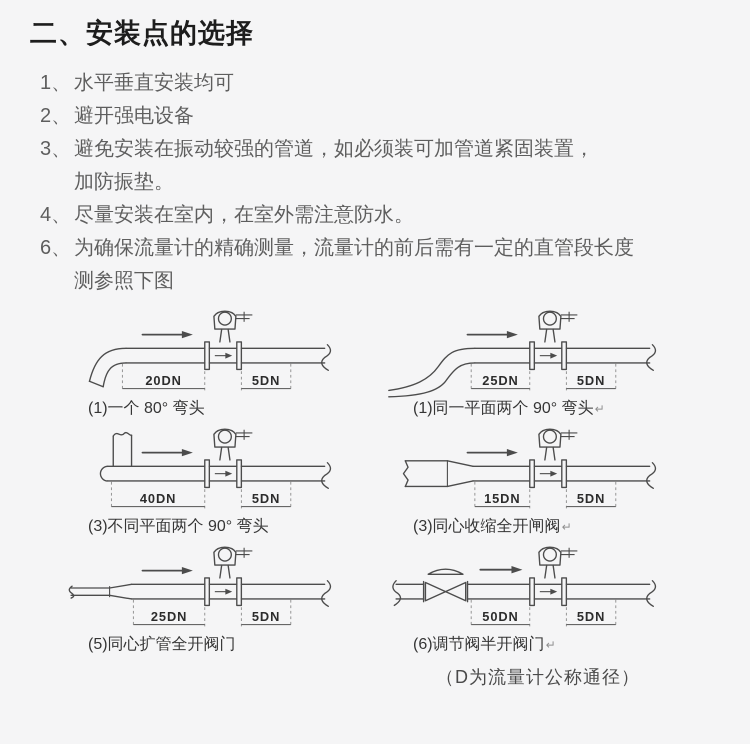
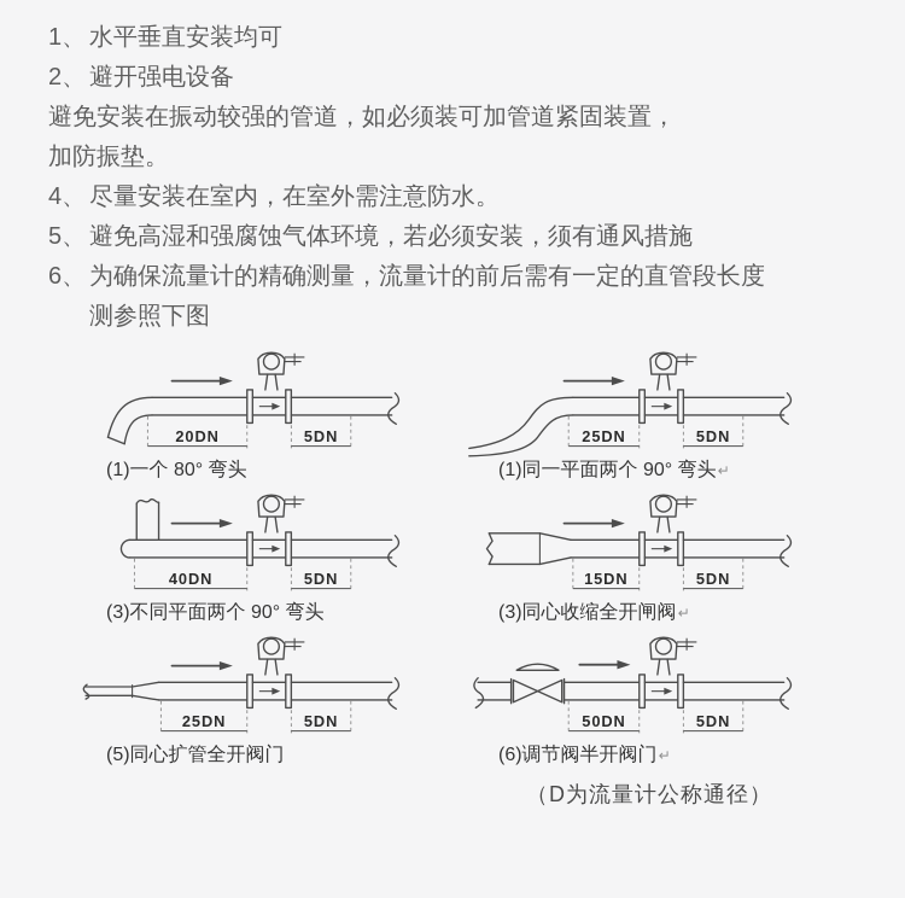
- 二、安装点的选择
  1、
  水平垂直安装均可
  2、
  避开强电设备
- 3、
  避免安装在振动较强的管道，如必须装可加管道紧固装置，
  加防振垫。
  4、
  尽量安装在室内，在室外需注意防水。
+ 5、
+ 避免高湿和强腐蚀气体环境，若必须安装，须有通风措施
  6、
  为确保流量计的精确测量，流量计的前后需有一定的直管段长度
  测参照下图
  20DN
  5DN
  (1)一个 80° 弯头
  25DN
  5DN
  (1)同一平面两个 90° 弯头↵
  40DN
  5DN
  (3)不同平面两个 90° 弯头
  15DN
  5DN
  (3)同心收缩全开闸阀↵
  25DN
  5DN
  (5)同心扩管全开阀门
  50DN
  5DN
  (6)调节阀半开阀门↵
  （D为流量计公称通径）
